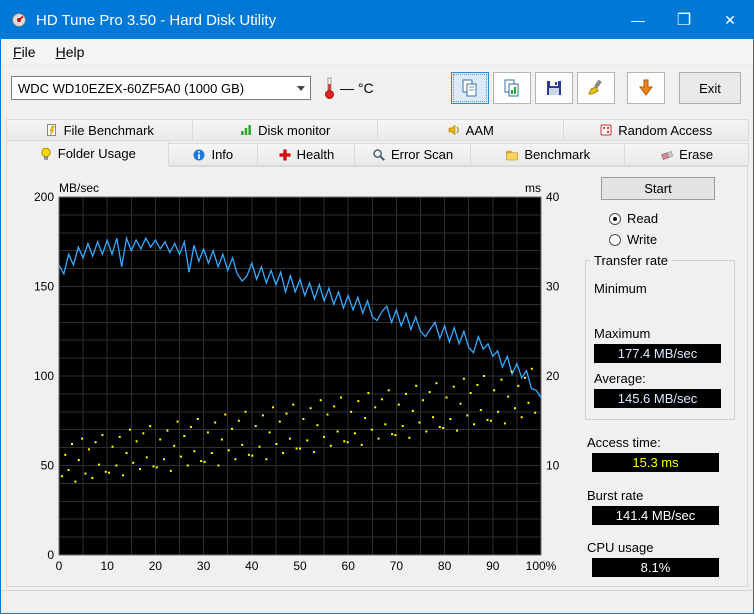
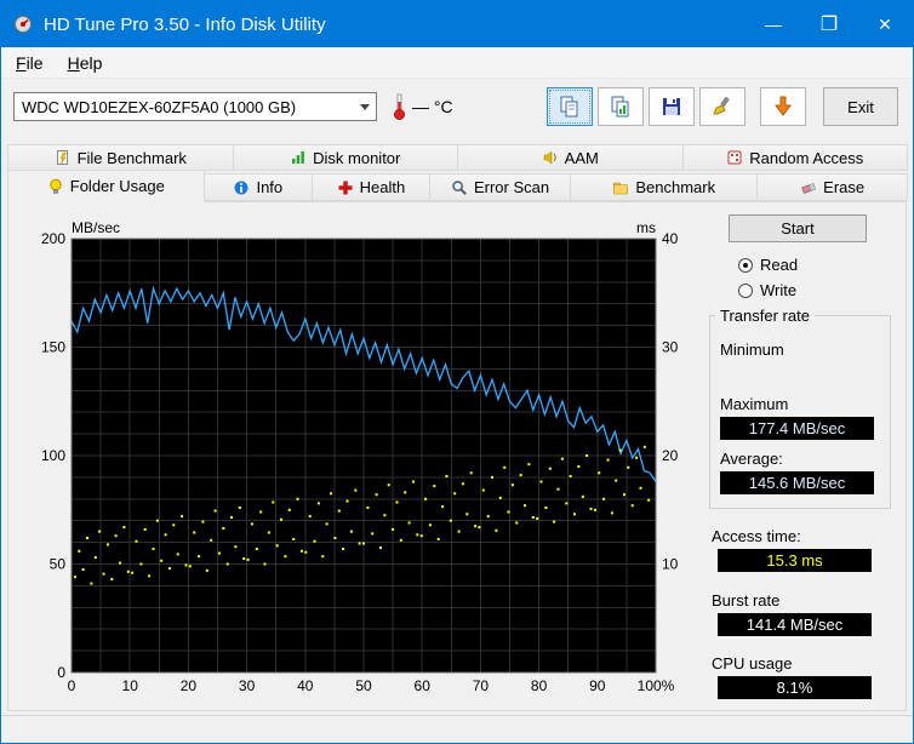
- HD Tune Pro 3.50 - Hard Disk Utility
+ HD Tune Pro 3.50 - Info Disk Utility
  —
  ❐
  ✕
  File
  Help
  WDC WD10EZEX-60ZF5A0 (1000 GB)
  — °C
  Exit
  File Benchmark
  Disk monitor
  AAM
  Random Access
  Folder Usage
  Info
  Health
  Error Scan
  Benchmark
  Erase
  0
  50
  100
  150
  200
  10
  20
  30
  40
  0
  10
  20
  30
  40
  50
  60
  70
  80
  90
  100%
  MB/sec
  ms
  Start
  Read
  Write
  Transfer rate
  Minimum
  Maximum
  177.4 MB/sec
  Average:
  145.6 MB/sec
  Access time:
  15.3 ms
  Burst rate
  141.4 MB/sec
  CPU usage
  8.1%
